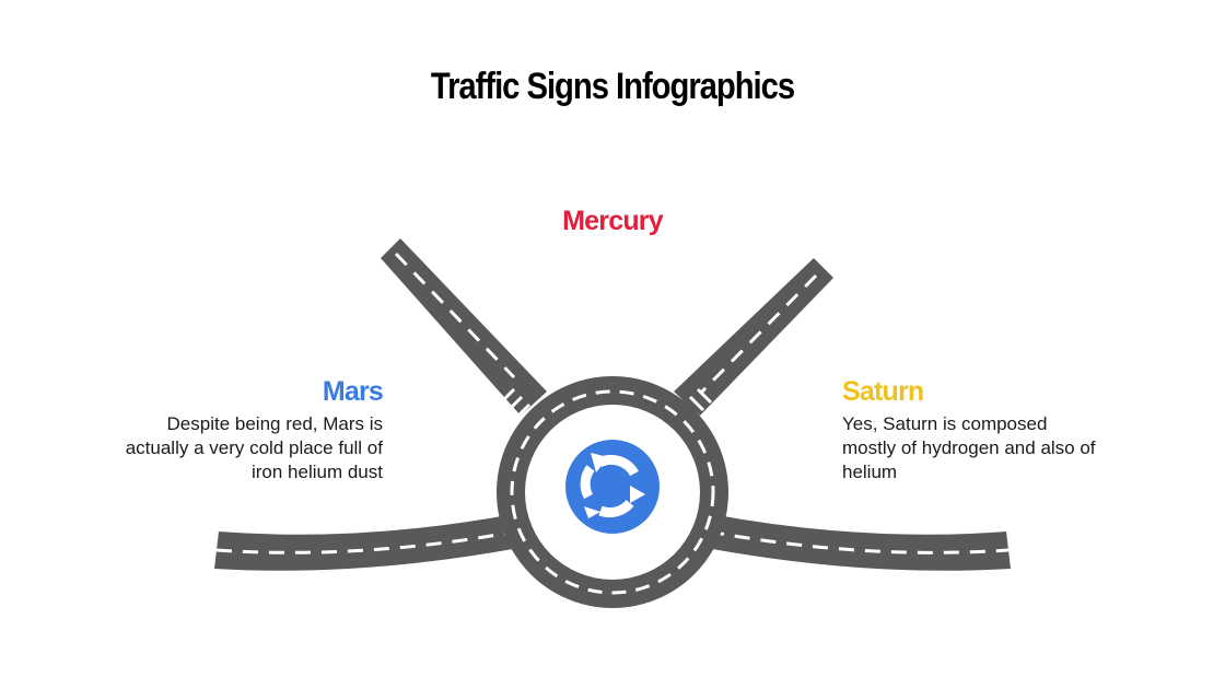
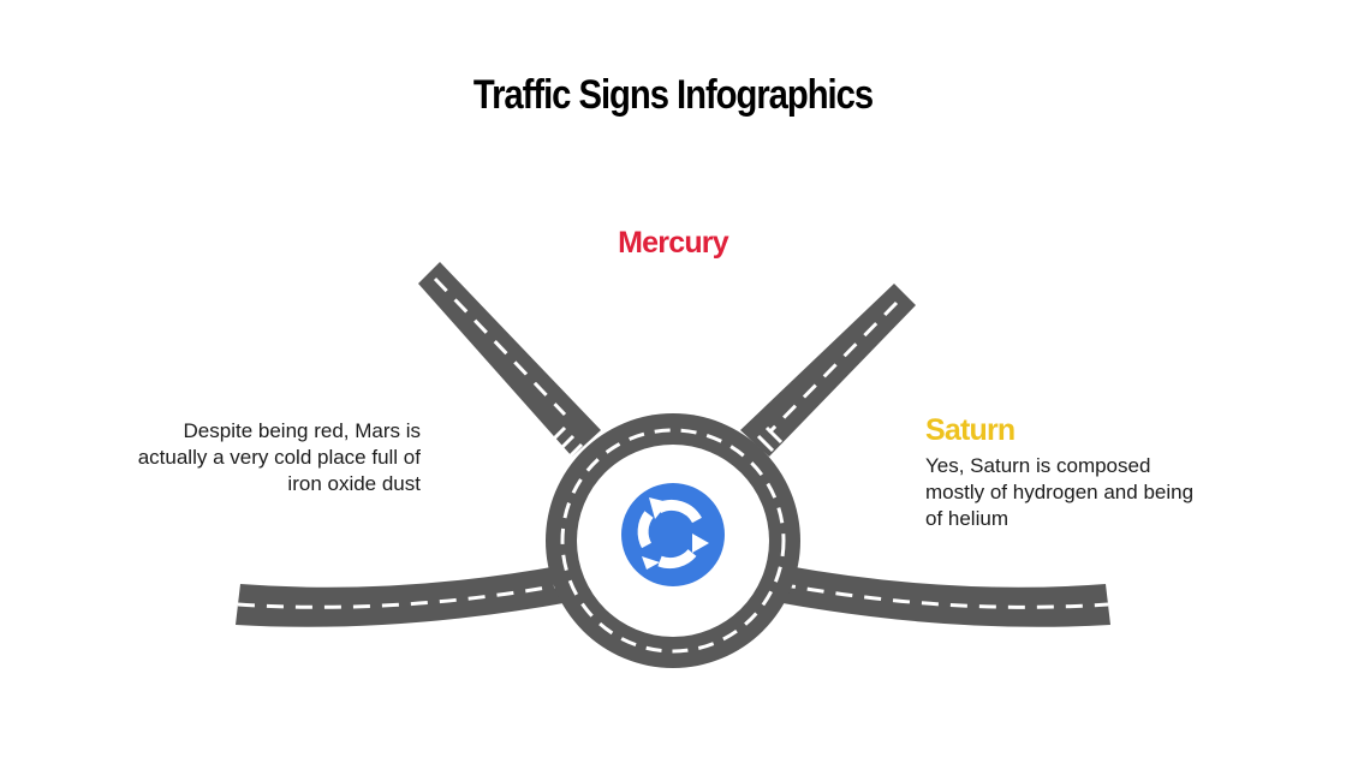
  Traffic Signs Infographics
  Mercury
- Mars
- Despite being red, Mars is actually a very cold place full of iron helium dust
+ Despite being red, Mars is actually a very cold place full of iron oxide dust
  Saturn
- Yes, Saturn is composed mostly of hydrogen and also of helium
+ Yes, Saturn is composed mostly of hydrogen and being of helium
